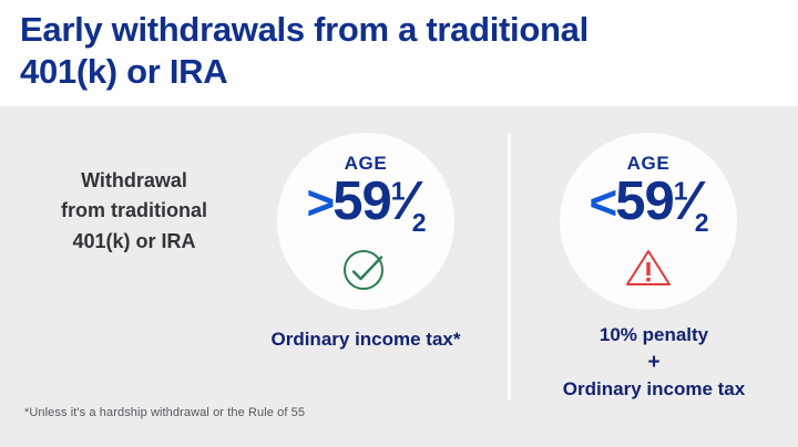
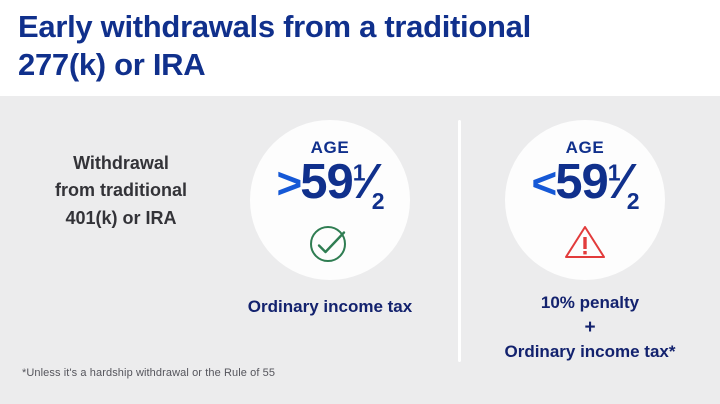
- Early withdrawals from a traditional 401(k) or IRA
+ Early withdrawals from a traditional 277(k) or IRA
  Withdrawal
  from traditional
  401(k) or IRA
  AGE
  >591⁄2
  AGE
  <591⁄2
- Ordinary income tax*
+ Ordinary income tax
  10% penalty
  +
- Ordinary income tax
+ Ordinary income tax*
  *Unless it's a hardship withdrawal or the Rule of 55
